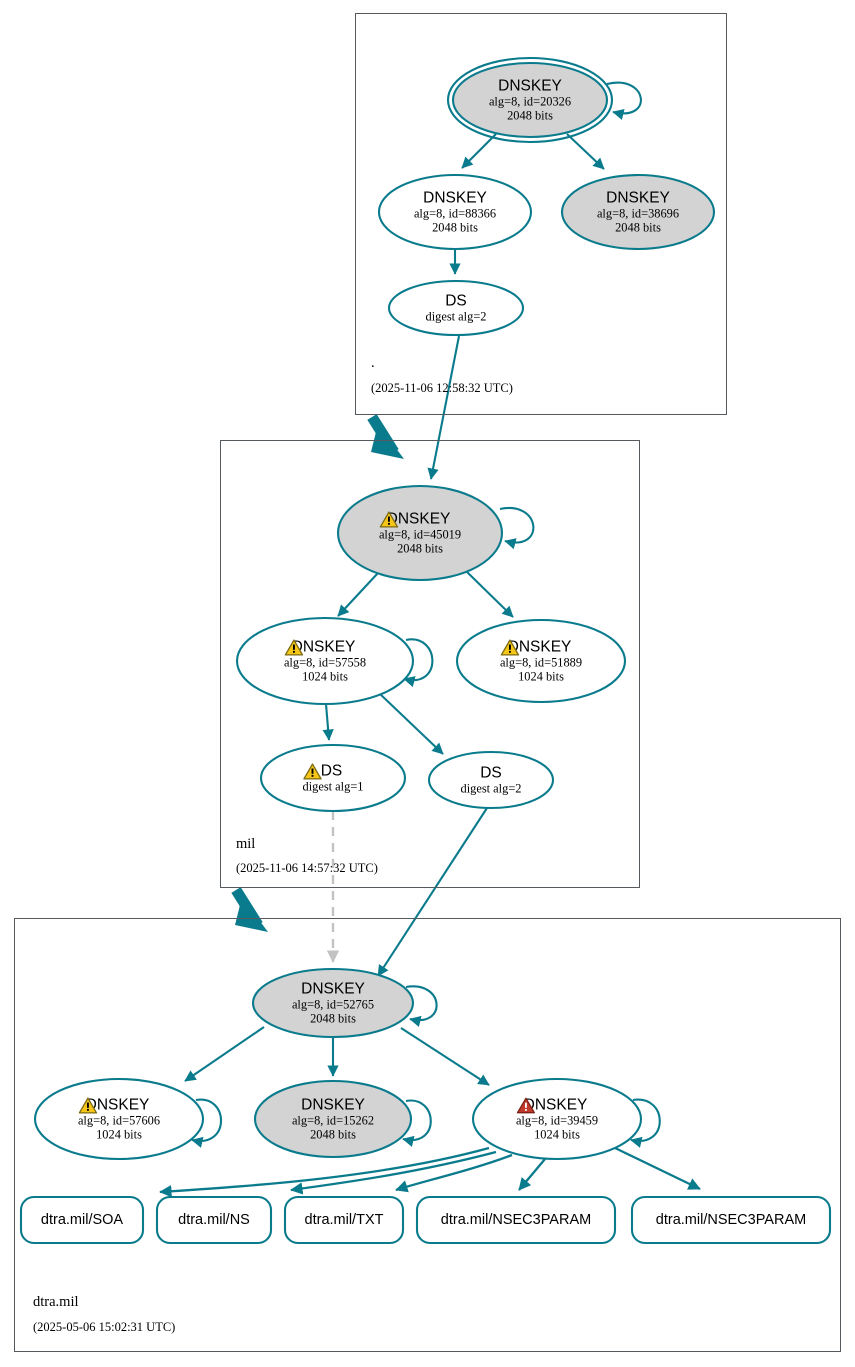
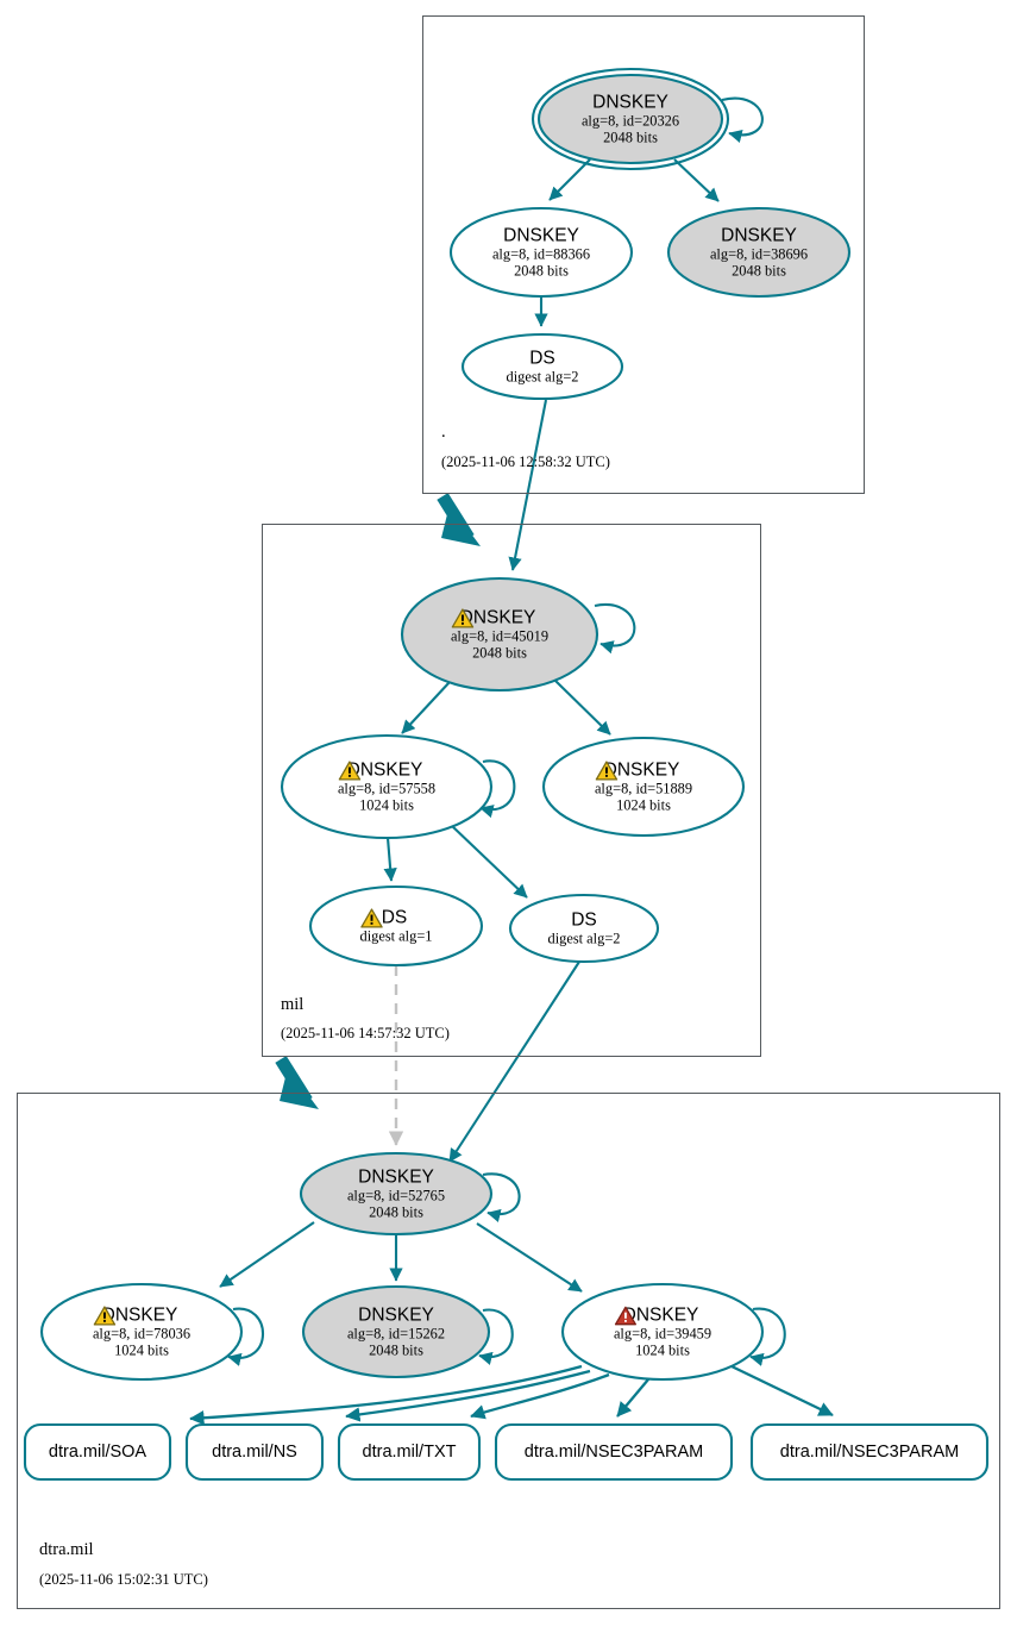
  .
  (2025-11-06 12:58:32 UTC)
  mil
  (2025-11-06 14:57:32 UTC)
  dtra.mil
- (2025-05-06 15:02:31 UTC)
+ (2025-11-06 15:02:31 UTC)
  DNSKEY
  alg=8, id=20326
  2048 bits
  DNSKEY
  alg=8, id=88366
  2048 bits
  DNSKEY
  alg=8, id=38696
  2048 bits
  DS
  digest alg=2
  NSKEY
  alg=8, id=45019
  2048 bits
  NSKEY
  alg=8, id=57558
  1024 bits
  NSKEY
  alg=8, id=51889
  1024 bits
  DS
  digest alg=1
  DS
  digest alg=2
  DNSKEY
  alg=8, id=52765
  2048 bits
  NSKEY
- alg=8, id=57606
+ alg=8, id=78036
  1024 bits
  DNSKEY
  alg=8, id=15262
  2048 bits
  NSKEY
  alg=8, id=39459
  1024 bits
  dtra.mil/SOA
  dtra.mil/NS
  dtra.mil/TXT
  dtra.mil/NSEC3PARAM
  dtra.mil/NSEC3PARAM
